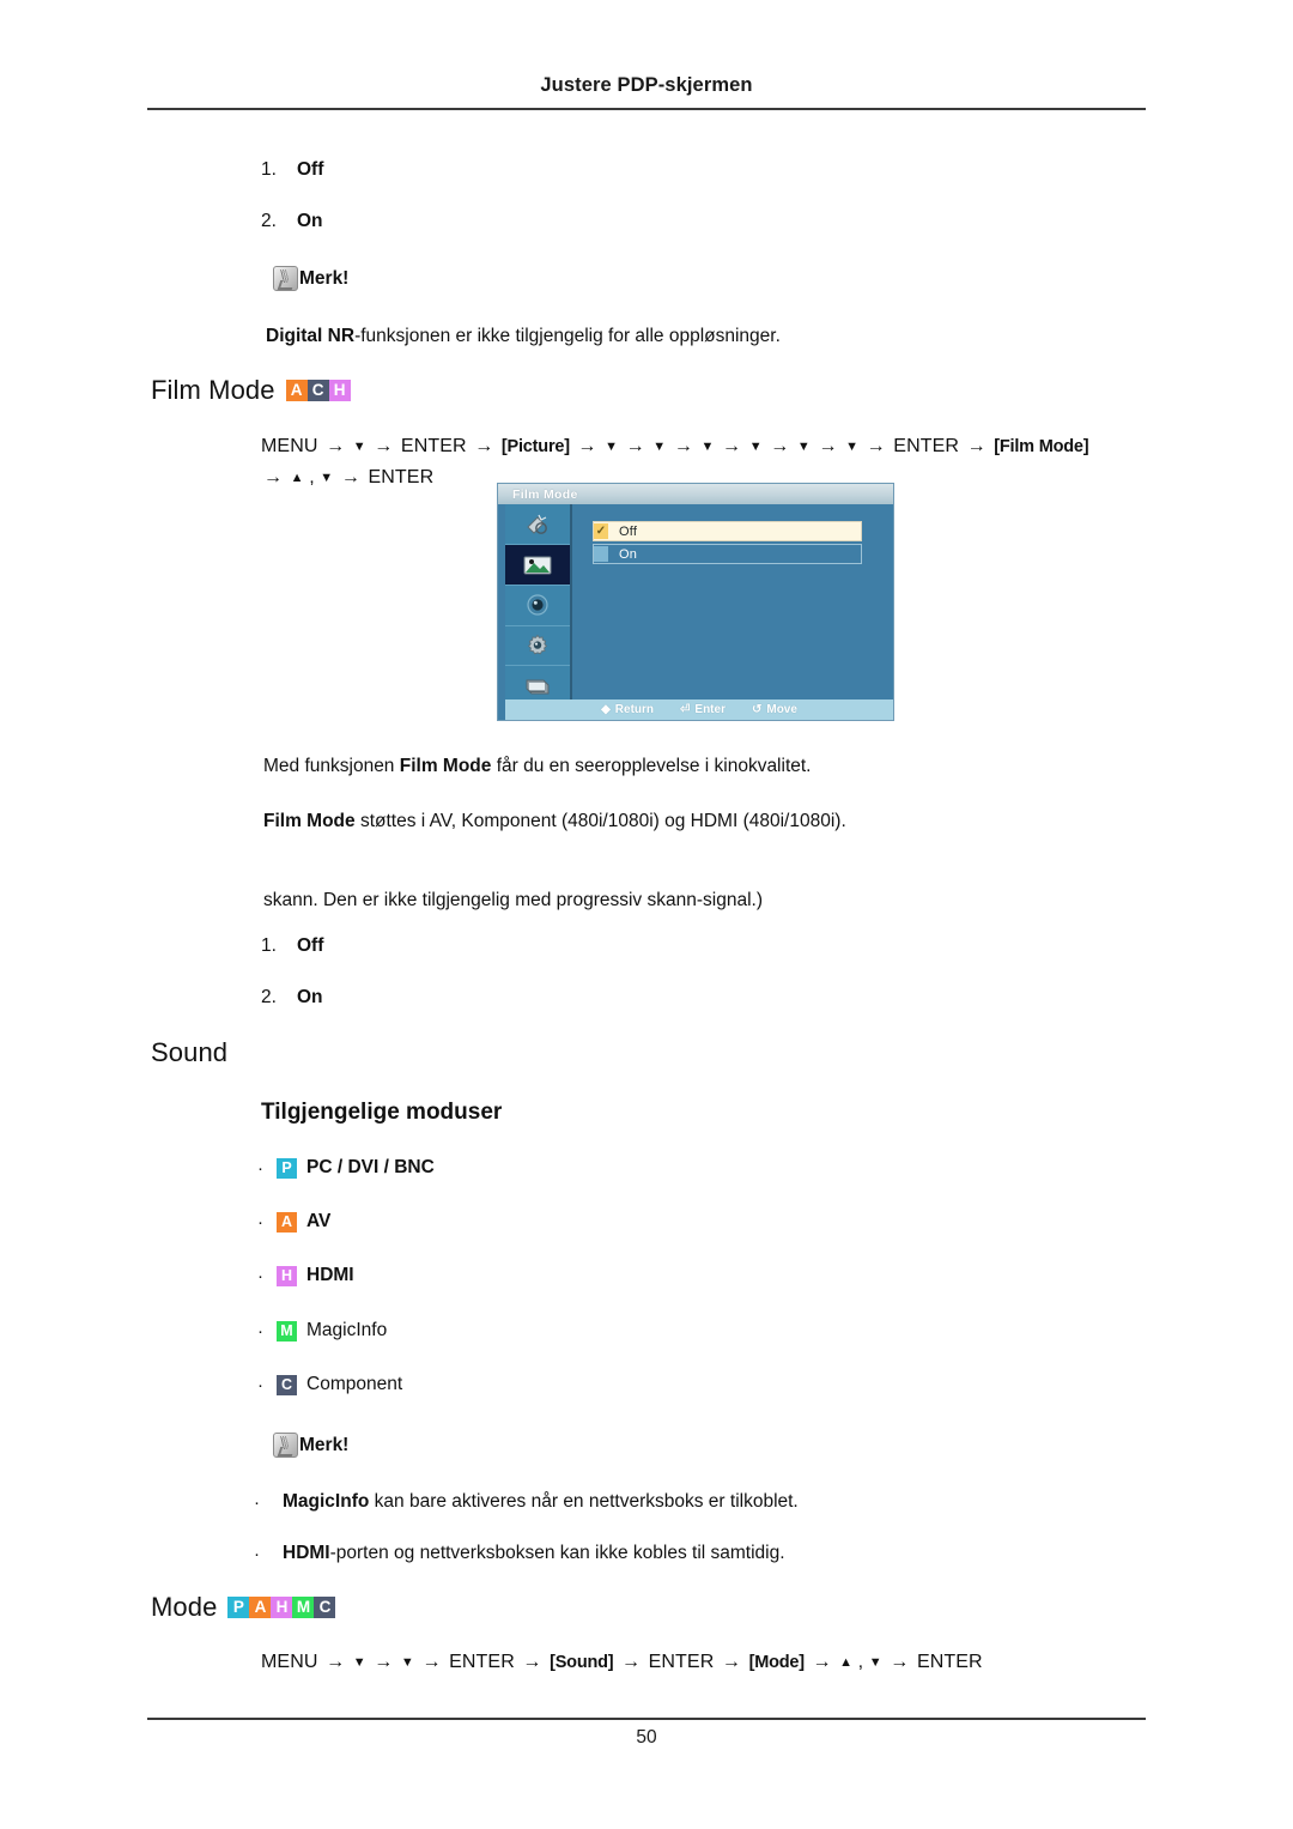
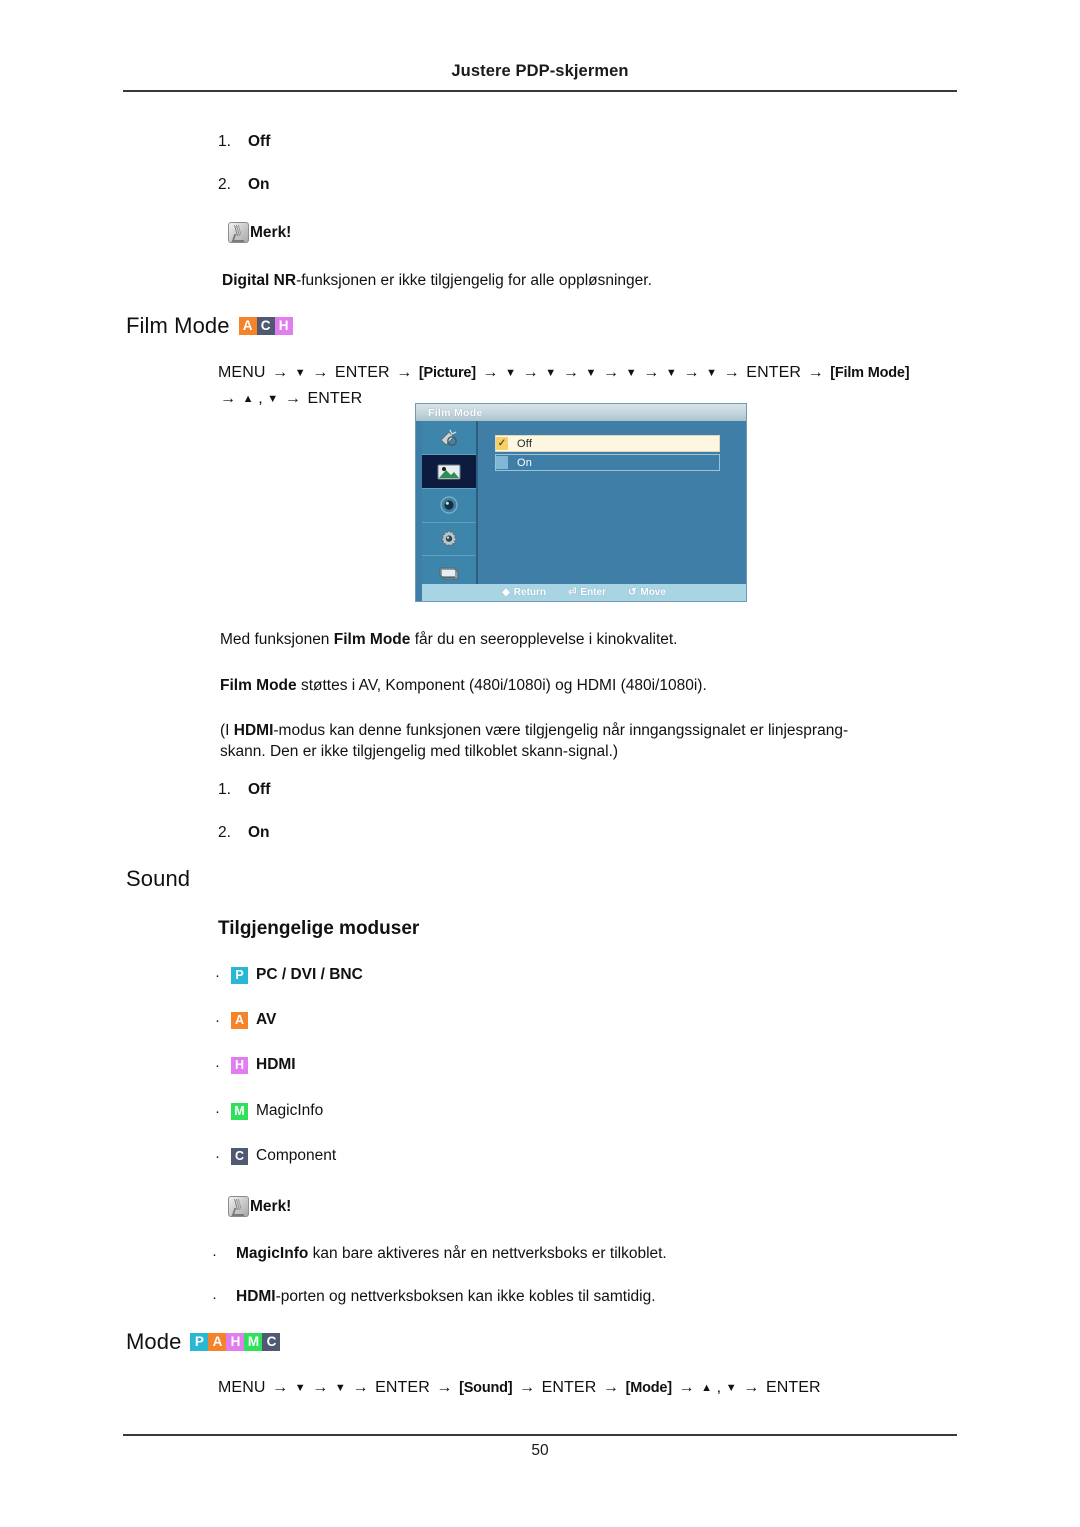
  Justere PDP-skjermen
  1. Off
  2. On
  Merk!
  Digital NR-funksjonen er ikke tilgjengelig for alle oppløsninger.
  Film Mode
  A
  C
  H
  MENU → ▼ → ENTER → [Picture] → ▼ → ▼ → ▼ → ▼ → ▼ → ▼ → ENTER → [Film Mode]
  → ▲ , ▼ → ENTER
  Film Mode
  ✓
  Off
  On
  ◆
  Return
  ⏎
  Enter
  ↺
  Move
  Med funksjonen Film Mode får du en seeropplevelse i kinokvalitet.
  Film Mode støttes i AV, Komponent (480i/1080i) og HDMI (480i/1080i).
+ (I HDMI-modus kan denne funksjonen være tilgjengelig når inngangssignalet er linjesprang-
- skann. Den er ikke tilgjengelig med progressiv skann-signal.)
+ skann. Den er ikke tilgjengelig med tilkoblet skann-signal.)
  1. Off
  2. On
  Sound
  Tilgjengelige moduser
  ·
  P
  PC / DVI / BNC
  ·
  A
  AV
  ·
  H
  HDMI
  ·
  M
  MagicInfo
  ·
  C
  Component
  Merk!
  ·
  MagicInfo kan bare aktiveres når en nettverksboks er tilkoblet.
  ·
  HDMI-porten og nettverksboksen kan ikke kobles til samtidig.
  Mode
  P
  A
  H
  M
  C
  MENU → ▼ → ▼ → ENTER → [Sound] → ENTER → [Mode] → ▲ , ▼ → ENTER
  50
